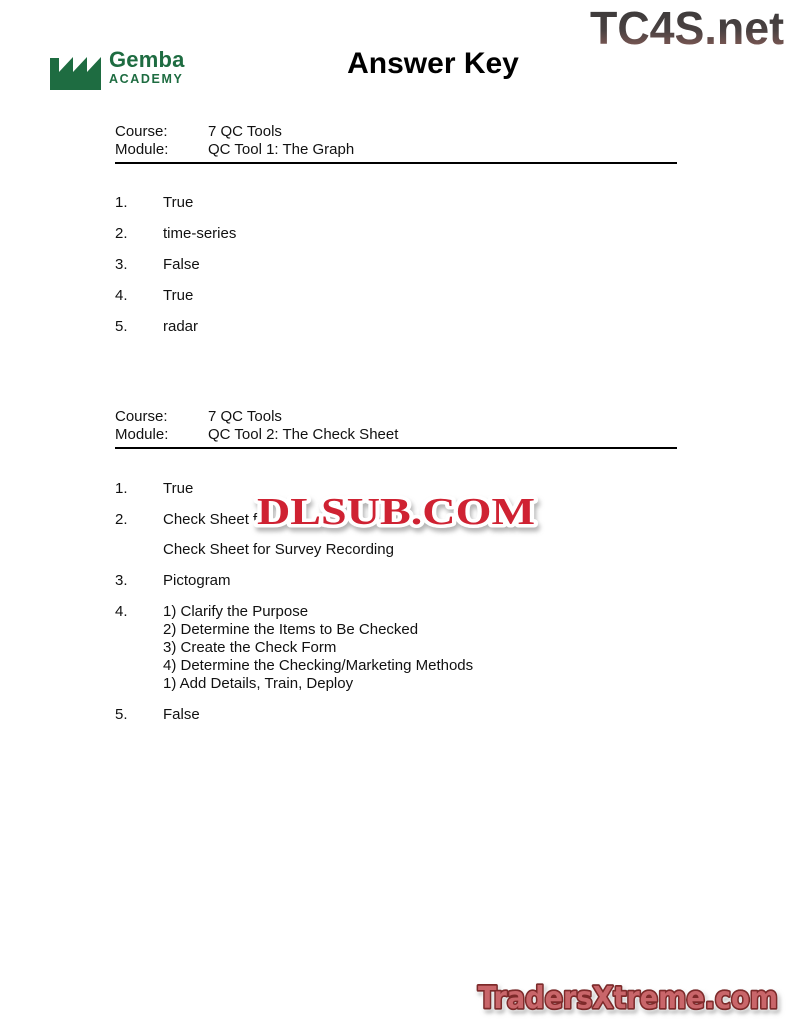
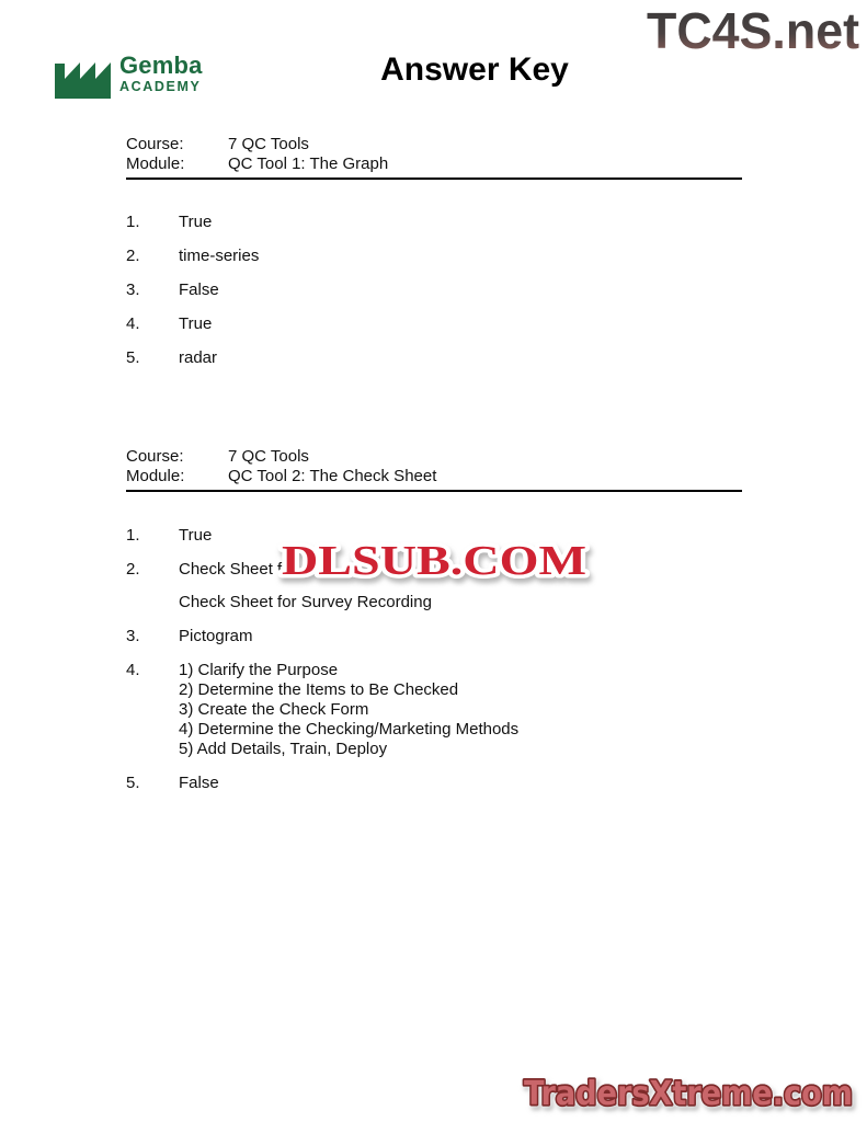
  TC4S.net
  Gemba
  ACADEMY
  Answer Key
  Course:
  7 QC Tools
  Module:
  QC Tool 1: The Graph
  1.
  True
  2.
  time-series
  3.
  False
  4.
  True
  5.
  radar
  Course:
  7 QC Tools
  Module:
  QC Tool 2: The Check Sheet
  1.
  True
  2.
  Check Sheet f
  Check Sheet for Survey Recording
  3.
  Pictogram
  4.
  1) Clarify the Purpose
  2) Determine the Items to Be Checked
  3) Create the Check Form
  4) Determine the Checking/Marketing Methods
- 1) Add Details, Train, Deploy
+ 5) Add Details, Train, Deploy
  5.
  False
  DLSUB.COM
  TradersXtreme.com
